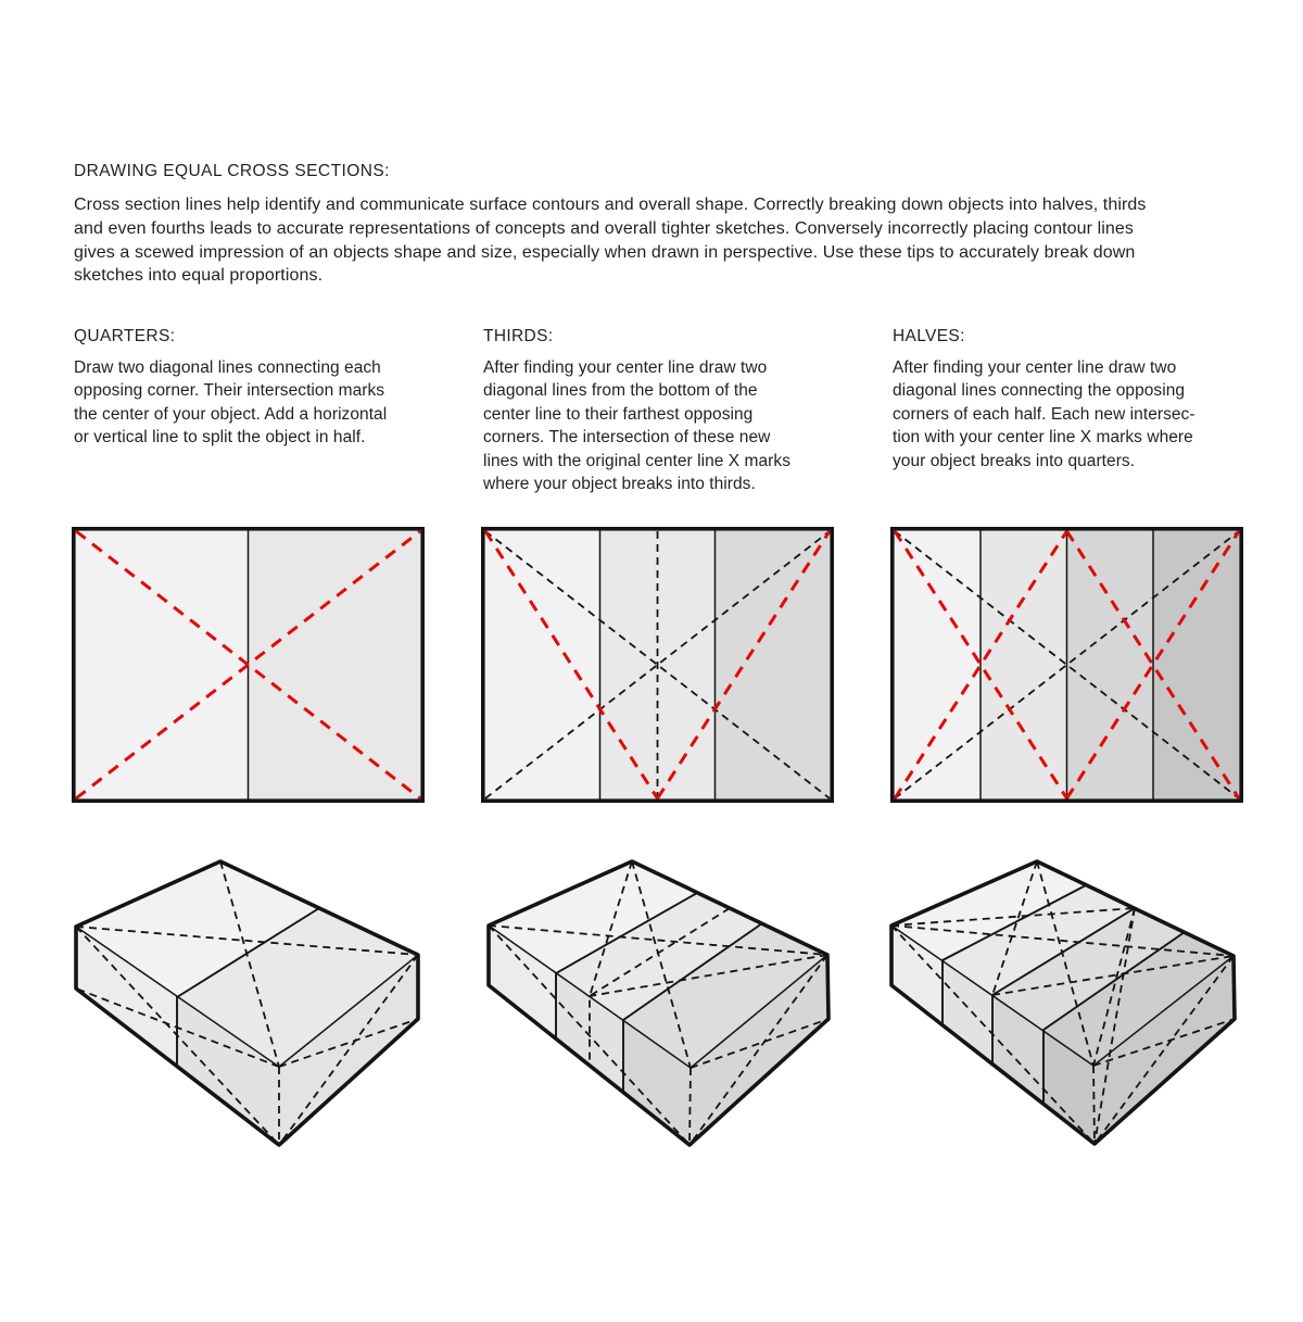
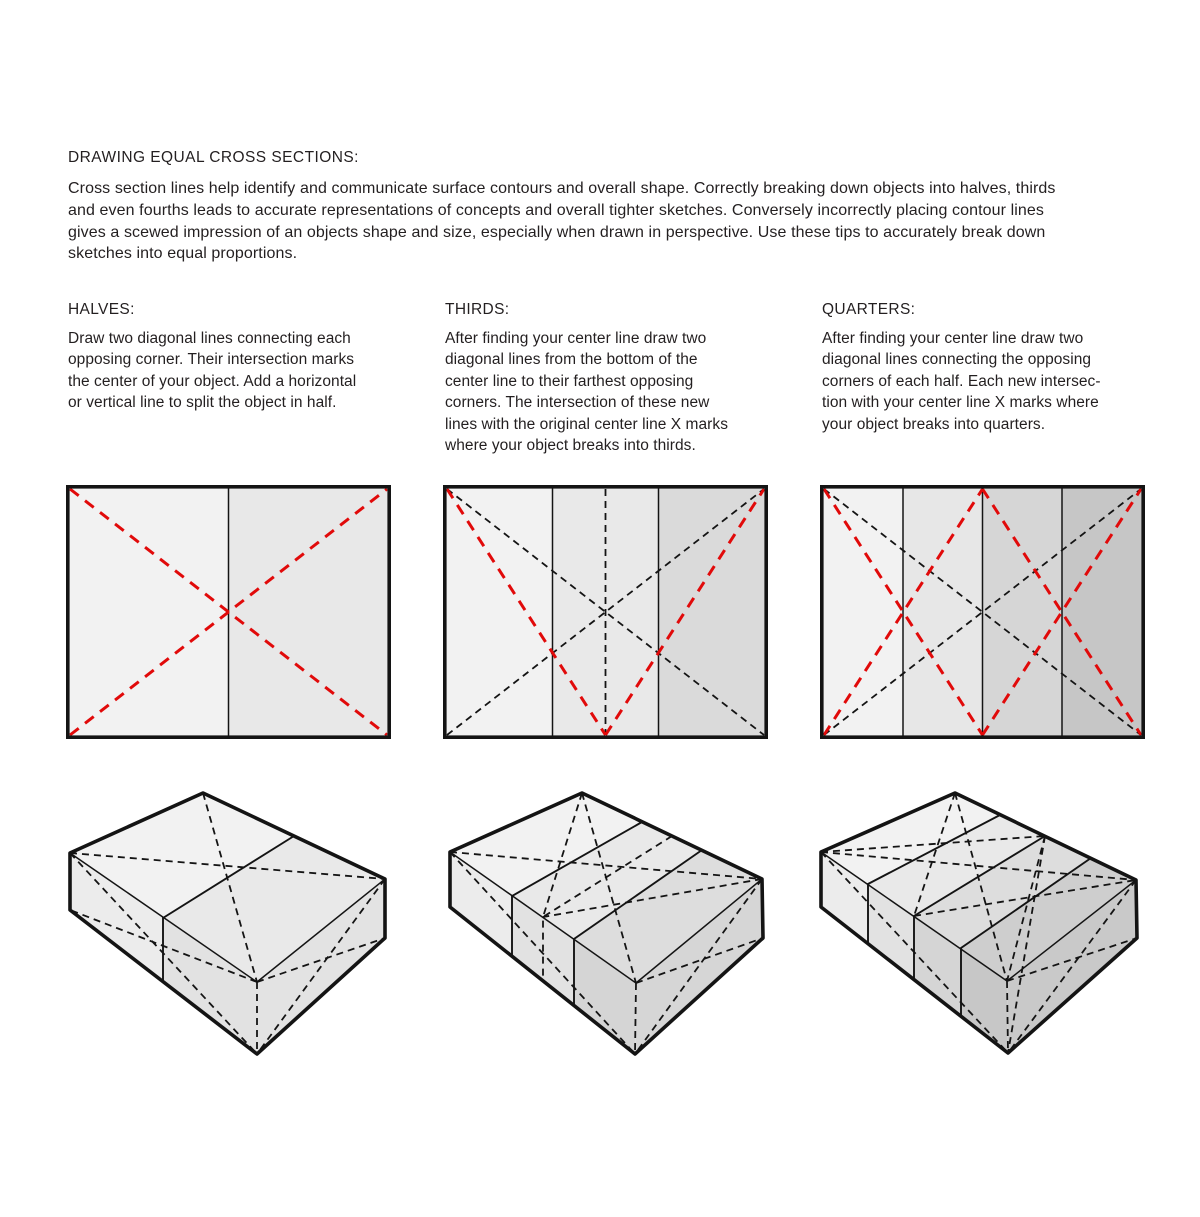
  DRAWING EQUAL CROSS SECTIONS:
  Cross section lines help identify and communicate surface contours and overall shape. Correctly breaking down objects into halves, thirds
  and even fourths leads to accurate representations of concepts and overall tighter sketches. Conversely incorrectly placing contour lines
  gives a scewed impression of an objects shape and size, especially when drawn in perspective. Use these tips to accurately break down
  sketches into equal proportions.
- QUARTERS:
+ HALVES:
  THIRDS:
- HALVES:
+ QUARTERS:
  Draw two diagonal lines connecting each
  opposing corner. Their intersection marks
  the center of your object. Add a horizontal
  or vertical line to split the object in half.
  After finding your center line draw two
  diagonal lines from the bottom of the
  center line to their farthest opposing
  corners. The intersection of these new
  lines with the original center line X marks
  where your object breaks into thirds.
  After finding your center line draw two
  diagonal lines connecting the opposing
  corners of each half. Each new intersec-
  tion with your center line X marks where
  your object breaks into quarters.
